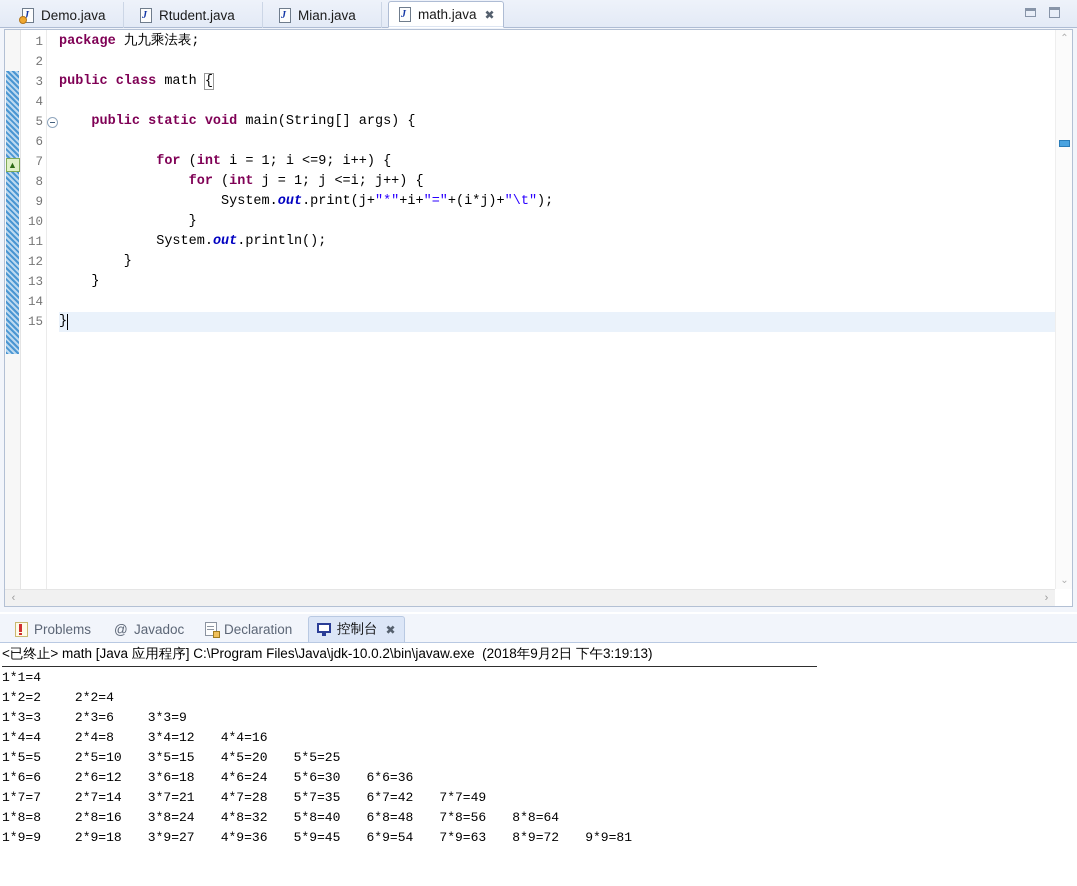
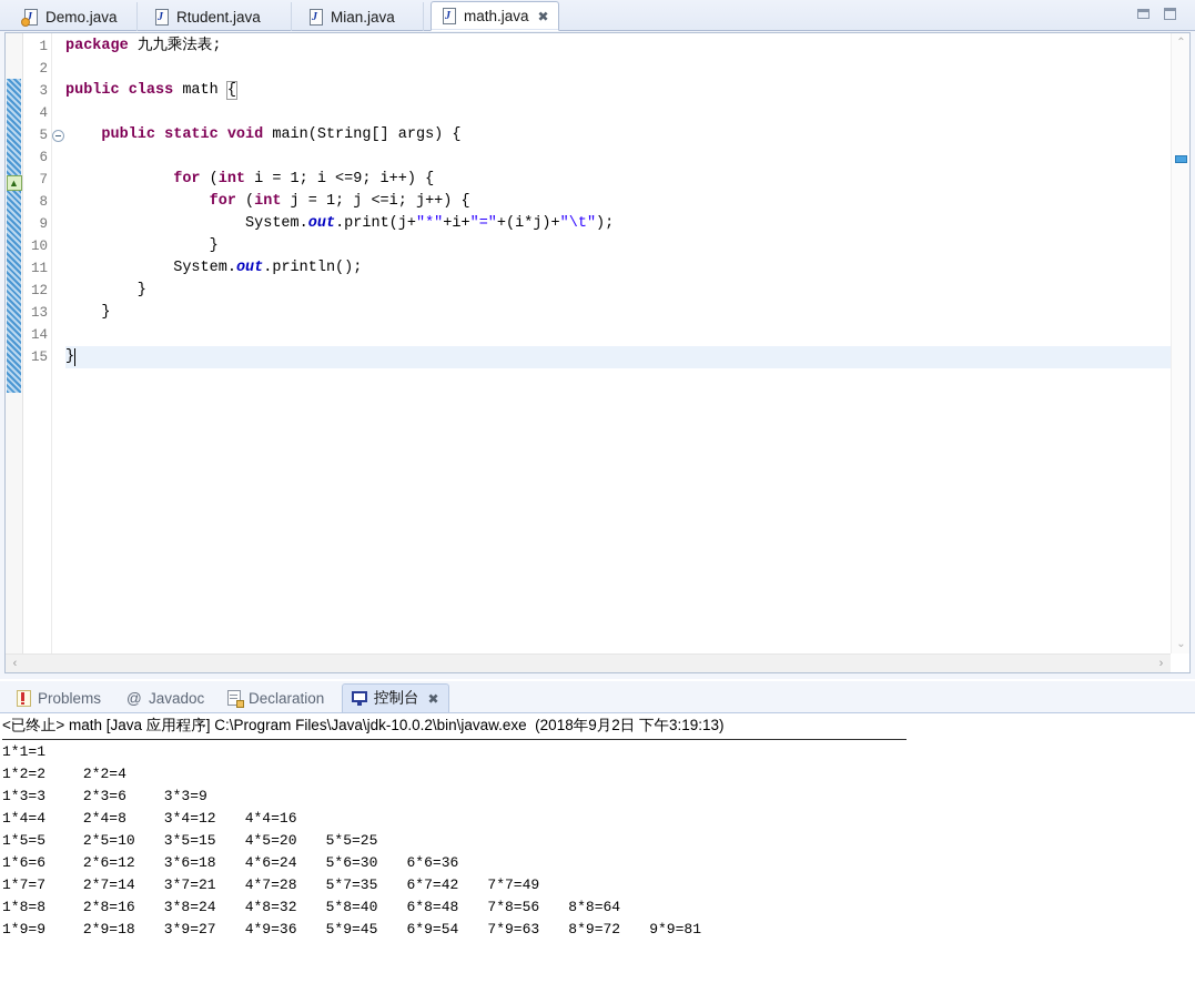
  J
  Demo.java
  J
  Rtudent.java
  J
  Mian.java
  J
  math.java
  ✖
  ▲
  1
  2
  3
  4
  5
  6
  7
  8
  9
  10
  11
  12
  13
  14
  15
  package 九九乘法表;
  public class math {
  public static void main(String[] args) {
  for (int i = 1; i <=9; i++) {
  for (int j = 1; j <=i; j++) {
  System.out.print(j+"*"+i+"="+(i*j)+"\t");
  }
  System.out.println();
  }
  }
  }
  ⌃
  ⌄
  ‹
  ›
  Problems
  @
  Javadoc
  Declaration
  控制台
  ✖
  <已终止> math [Java 应用程序] C:\Program Files\Java\jdk-10.0.2\bin\javaw.exe (2018年9月2日 下午3:19:13)
- 1*1=4
+ 1*1=1
  1*2=2
  2*2=4
  1*3=3
  2*3=6
  3*3=9
  1*4=4
  2*4=8
  3*4=12
  4*4=16
  1*5=5
  2*5=10
  3*5=15
  4*5=20
  5*5=25
  1*6=6
  2*6=12
  3*6=18
  4*6=24
  5*6=30
  6*6=36
  1*7=7
  2*7=14
  3*7=21
  4*7=28
  5*7=35
  6*7=42
  7*7=49
  1*8=8
  2*8=16
  3*8=24
  4*8=32
  5*8=40
  6*8=48
  7*8=56
  8*8=64
  1*9=9
  2*9=18
  3*9=27
  4*9=36
  5*9=45
  6*9=54
  7*9=63
  8*9=72
  9*9=81
